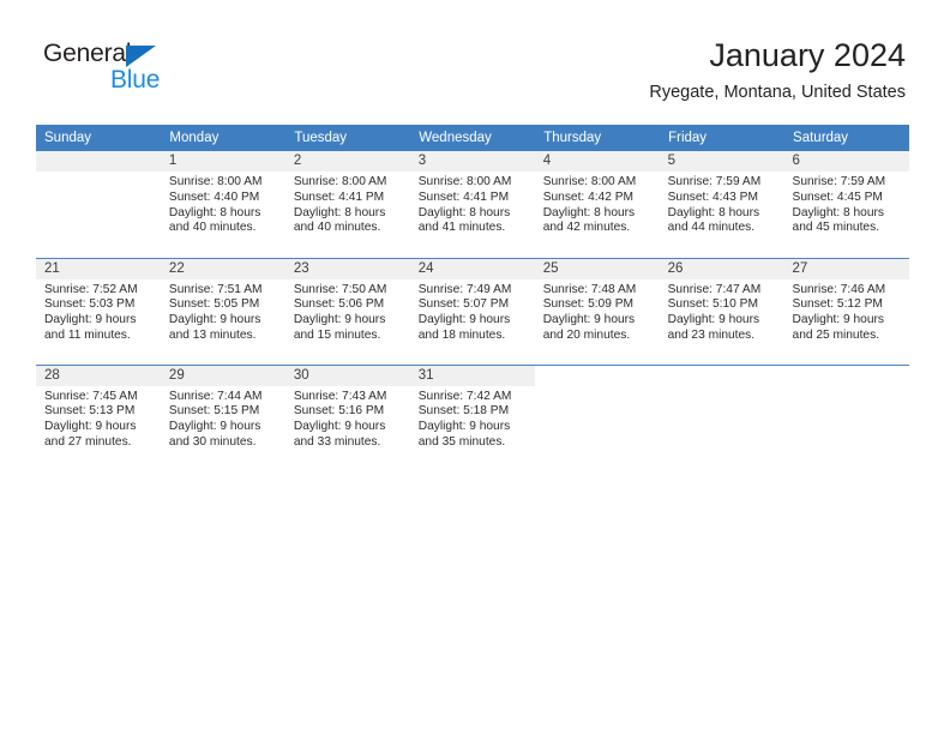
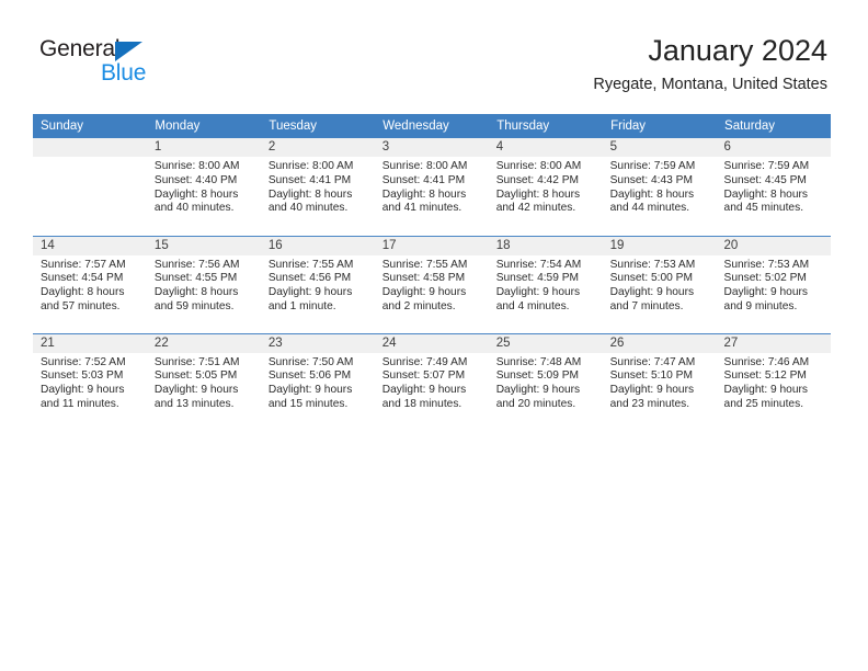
  General
  Blue
  January 2024
  Ryegate, Montana, United States
  Sunday	Monday	Tuesday	Wednesday	Thursday	Friday	Saturday
  	1Sunrise: 8:00 AMSunset: 4:40 PMDaylight: 8 hoursand 40 minutes.	2Sunrise: 8:00 AMSunset: 4:41 PMDaylight: 8 hoursand 40 minutes.	3Sunrise: 8:00 AMSunset: 4:41 PMDaylight: 8 hoursand 41 minutes.	4Sunrise: 8:00 AMSunset: 4:42 PMDaylight: 8 hoursand 42 minutes.	5Sunrise: 7:59 AMSunset: 4:43 PMDaylight: 8 hoursand 44 minutes.	6Sunrise: 7:59 AMSunset: 4:45 PMDaylight: 8 hoursand 45 minutes.
+ 14Sunrise: 7:57 AMSunset: 4:54 PMDaylight: 8 hoursand 57 minutes.	15Sunrise: 7:56 AMSunset: 4:55 PMDaylight: 8 hoursand 59 minutes.	16Sunrise: 7:55 AMSunset: 4:56 PMDaylight: 9 hoursand 1 minute.	17Sunrise: 7:55 AMSunset: 4:58 PMDaylight: 9 hoursand 2 minutes.	18Sunrise: 7:54 AMSunset: 4:59 PMDaylight: 9 hoursand 4 minutes.	19Sunrise: 7:53 AMSunset: 5:00 PMDaylight: 9 hoursand 7 minutes.	20Sunrise: 7:53 AMSunset: 5:02 PMDaylight: 9 hoursand 9 minutes.
  21Sunrise: 7:52 AMSunset: 5:03 PMDaylight: 9 hoursand 11 minutes.	22Sunrise: 7:51 AMSunset: 5:05 PMDaylight: 9 hoursand 13 minutes.	23Sunrise: 7:50 AMSunset: 5:06 PMDaylight: 9 hoursand 15 minutes.	24Sunrise: 7:49 AMSunset: 5:07 PMDaylight: 9 hoursand 18 minutes.	25Sunrise: 7:48 AMSunset: 5:09 PMDaylight: 9 hoursand 20 minutes.	26Sunrise: 7:47 AMSunset: 5:10 PMDaylight: 9 hoursand 23 minutes.	27Sunrise: 7:46 AMSunset: 5:12 PMDaylight: 9 hoursand 25 minutes.
- 28Sunrise: 7:45 AMSunset: 5:13 PMDaylight: 9 hoursand 27 minutes.	29Sunrise: 7:44 AMSunset: 5:15 PMDaylight: 9 hoursand 30 minutes.	30Sunrise: 7:43 AMSunset: 5:16 PMDaylight: 9 hoursand 33 minutes.	31Sunrise: 7:42 AMSunset: 5:18 PMDaylight: 9 hoursand 35 minutes.
